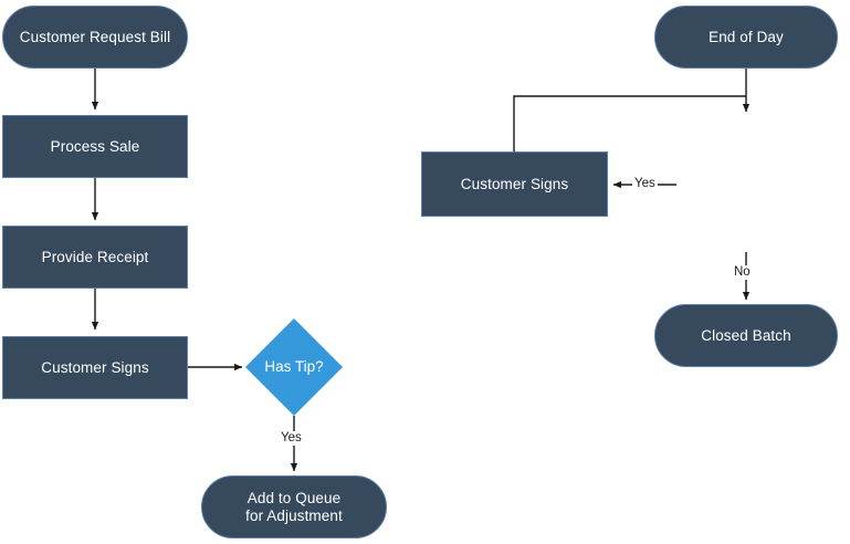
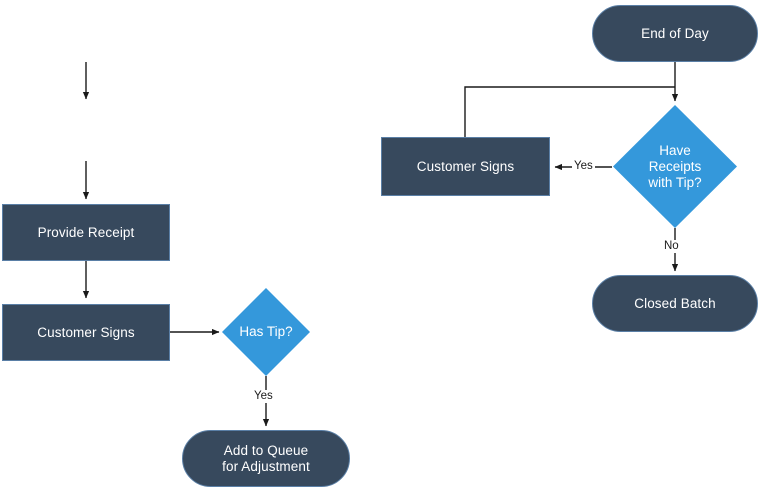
- Customer Request Bill
- Process Sale
  Provide Receipt
  Customer Signs
  Has Tip?
  Add to Queue
  for Adjustment
  End of Day
+ Have
+ Receipts
+ with Tip?
  Customer Signs
  Closed Batch
  Yes
  Yes
  No
